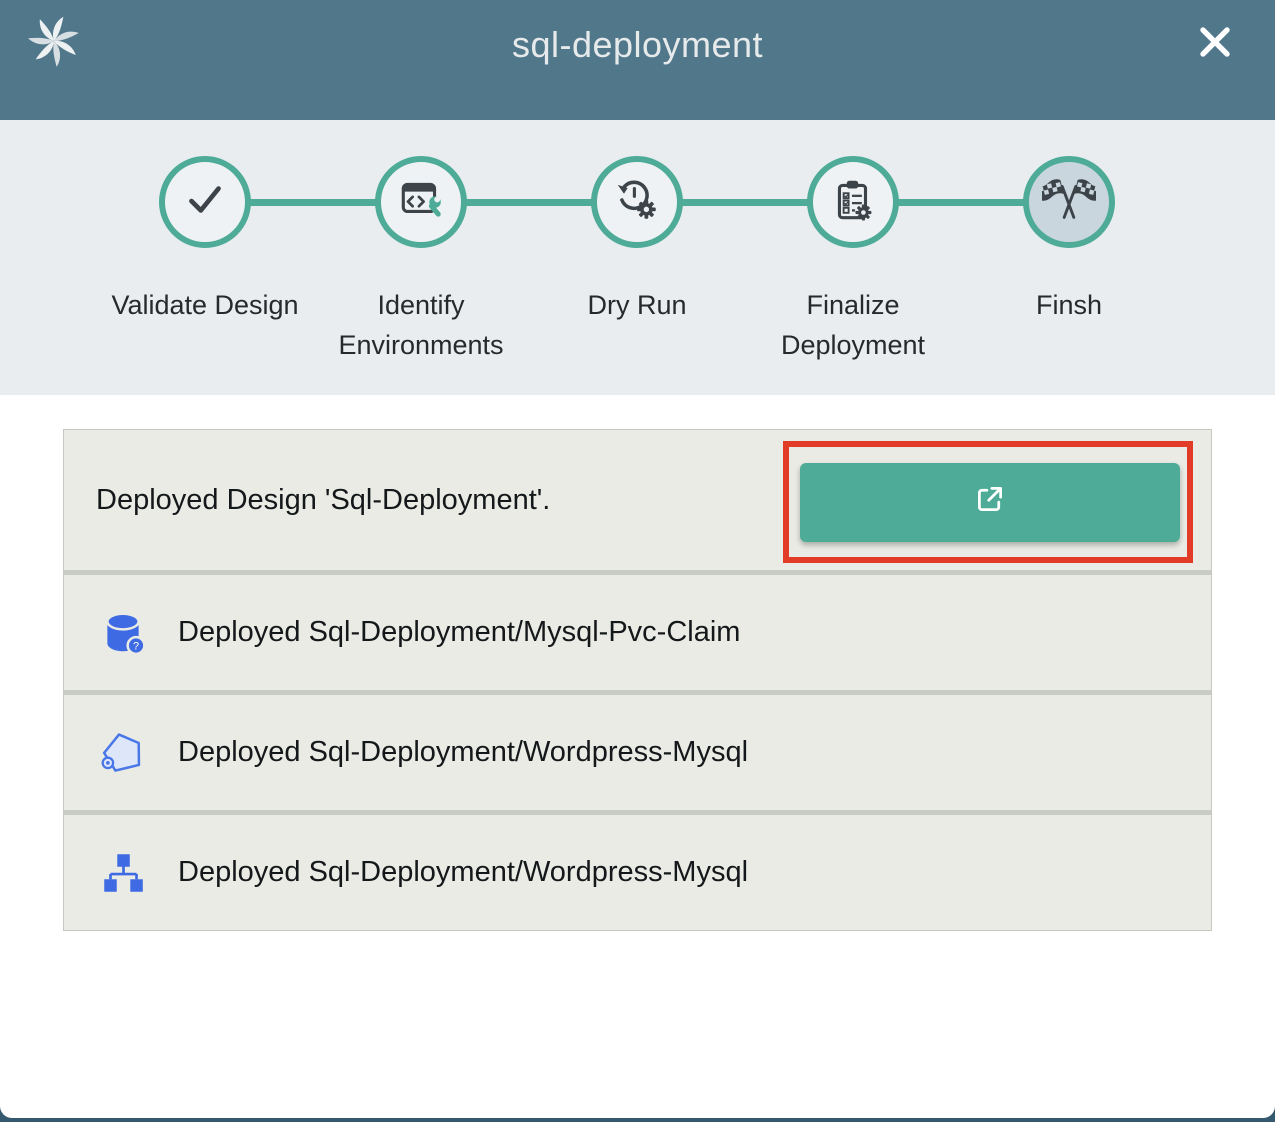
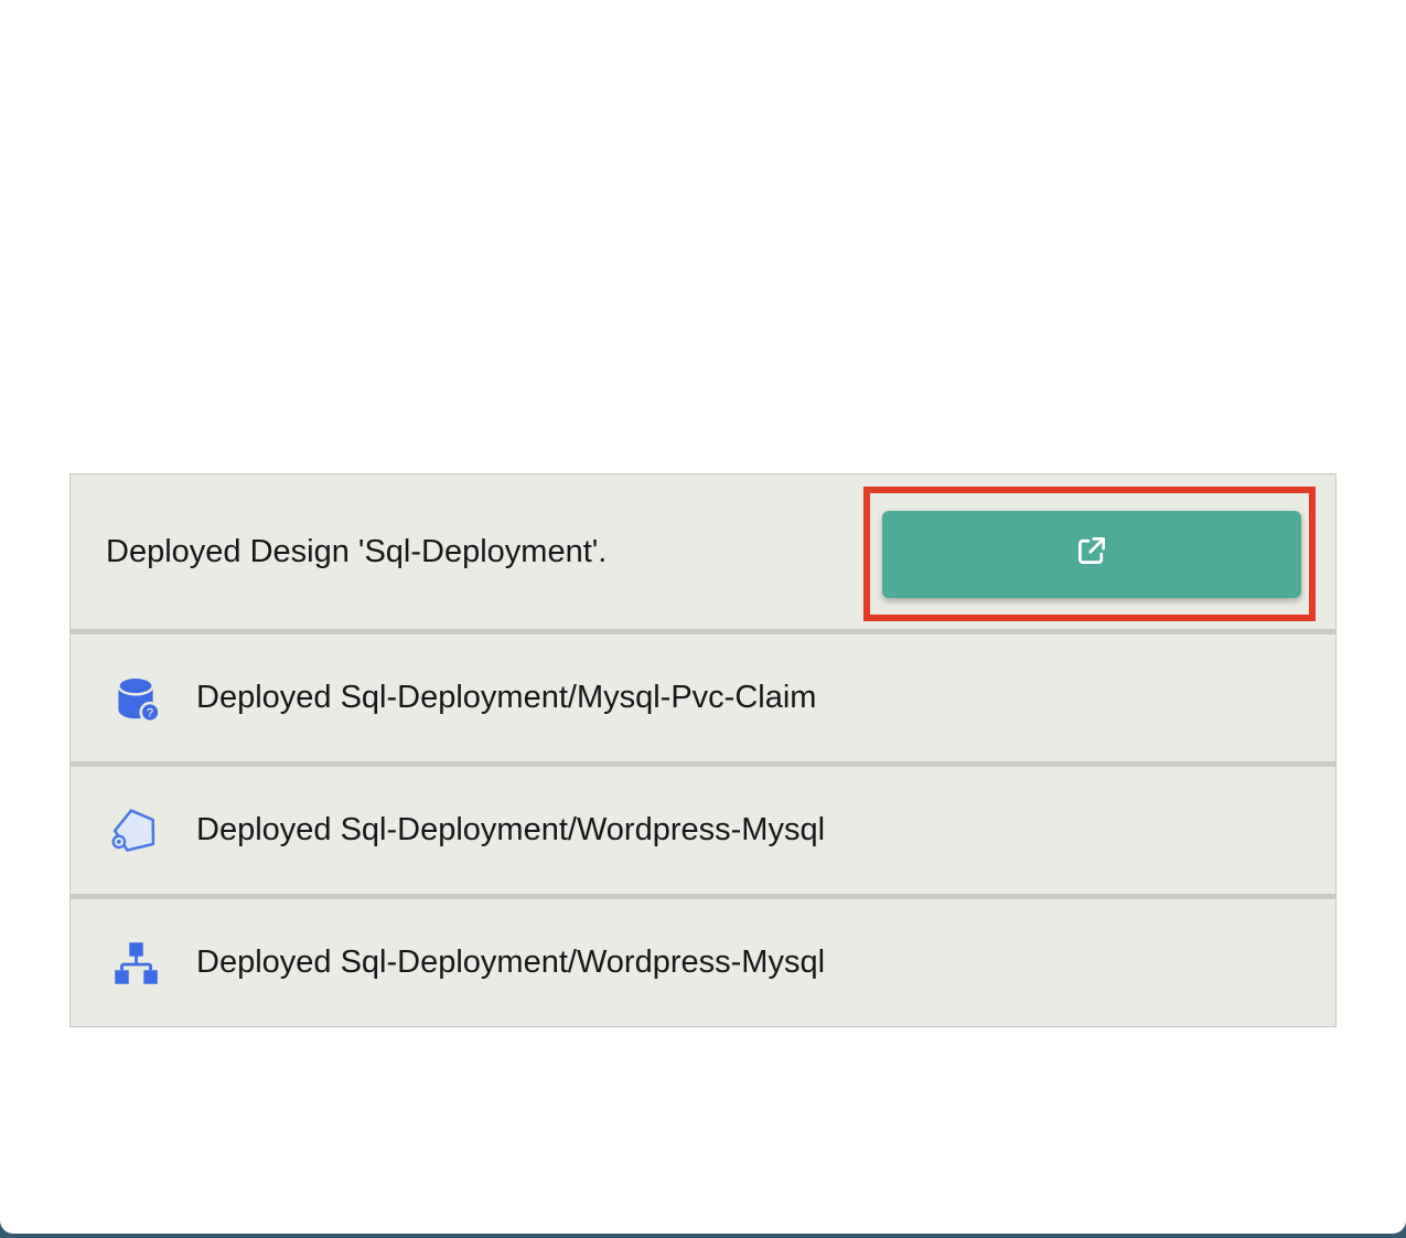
- sql-deployment
- Validate Design
- Identify Environments
- Dry Run
- Finalize Deployment
- Finsh
  Deployed Design 'Sql-Deployment'.
  ?
  Deployed Sql-Deployment/Mysql-Pvc-Claim
  Deployed Sql-Deployment/Wordpress-Mysql
  Deployed Sql-Deployment/Wordpress-Mysql
